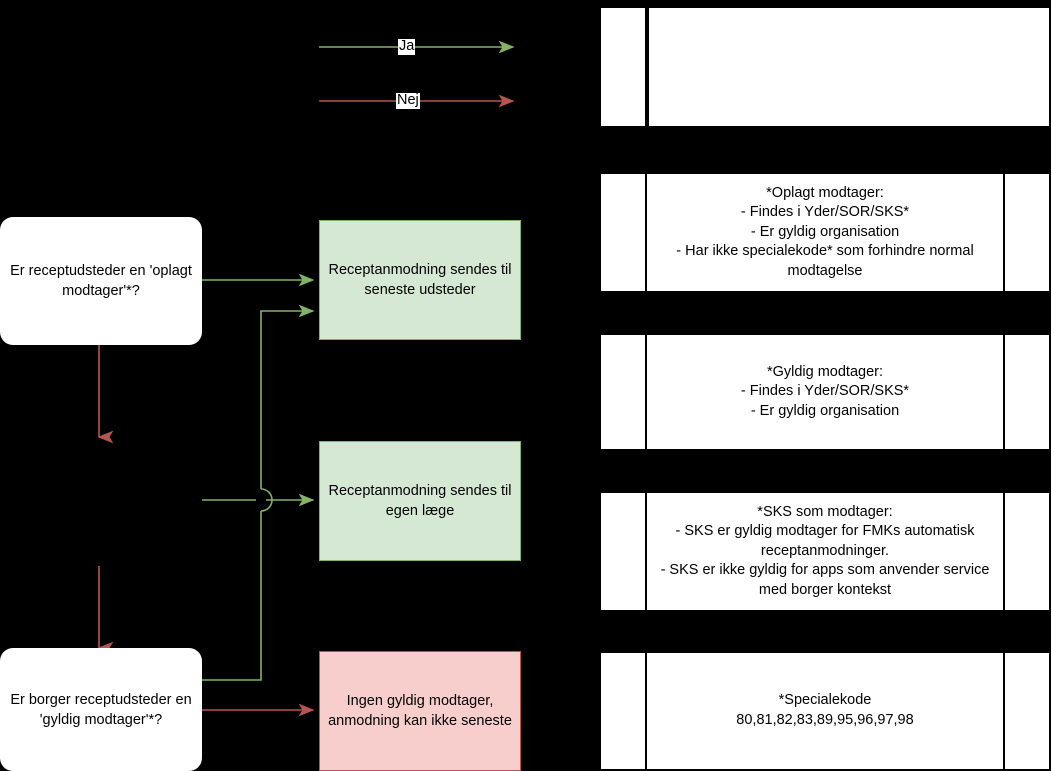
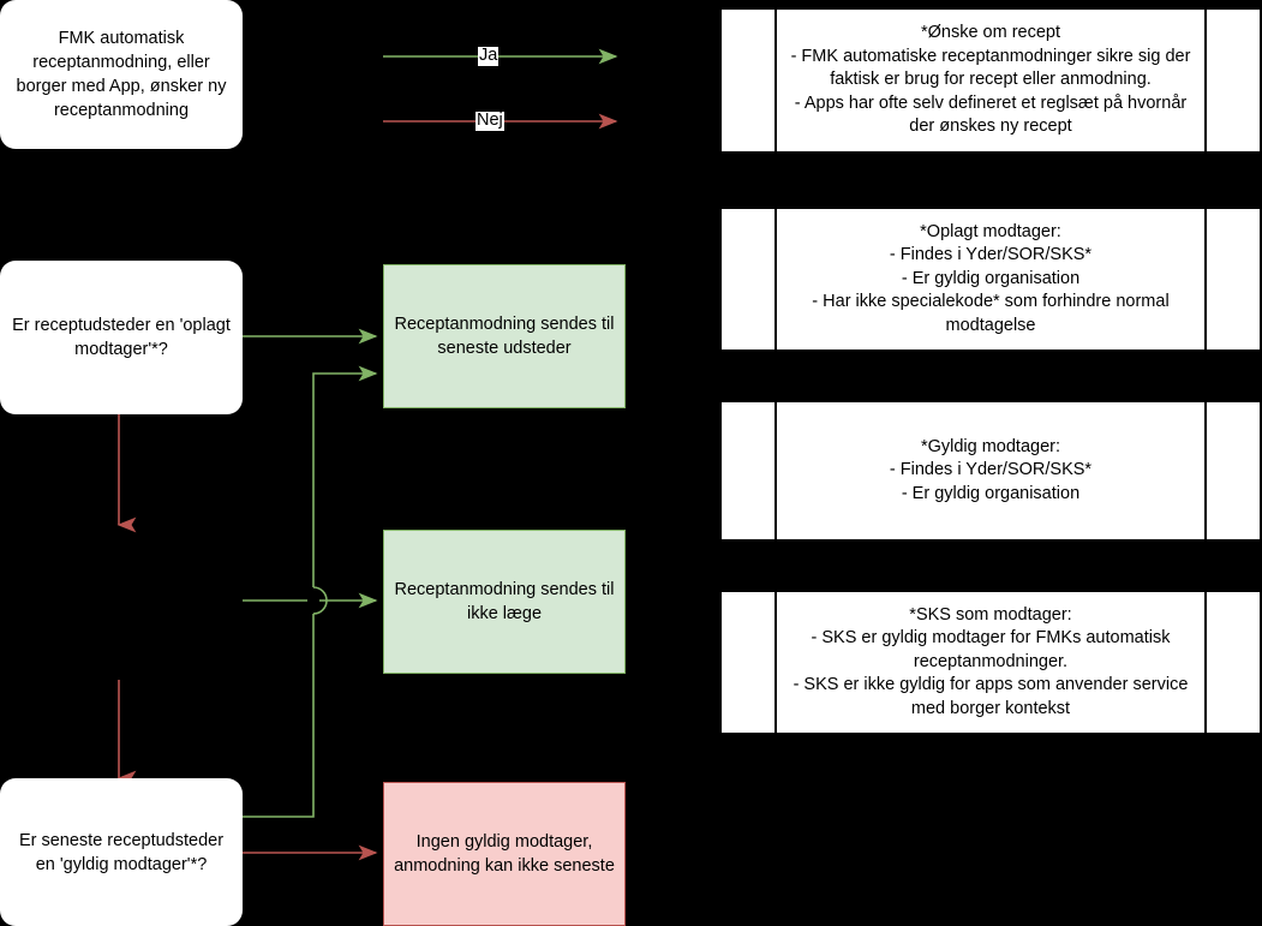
  Ja
  Nej
+ FMK automatisk receptanmodning, eller borger med App, ønsker ny receptanmodning
  Er receptudsteder en 'oplagt modtager'*?
  Receptanmodning sendes til seneste udsteder
- Receptanmodning sendes til egen læge
+ Receptanmodning sendes til ikke læge
- Er borger receptudsteder en 'gyldig modtager'*?
+ Er seneste receptudsteder en 'gyldig modtager'*?
  Ingen gyldig modtager, anmodning kan ikke seneste
+ *Ønske om recept
+ - FMK automatiske receptanmodninger sikre sig der faktisk er brug for recept eller anmodning.
+ - Apps har ofte selv defineret et reglsæt på hvornår der ønskes ny recept
  *Oplagt modtager:
  - Findes i Yder/SOR/SKS*
  - Er gyldig organisation
  - Har ikke specialekode* som forhindre normal modtagelse
  *Gyldig modtager:
  - Findes i Yder/SOR/SKS*
  - Er gyldig organisation
  *SKS som modtager:
  - SKS er gyldig modtager for FMKs automatisk receptanmodninger.
  - SKS er ikke gyldig for apps som anvender service med borger kontekst
- *Specialekode
- 80,81,82,83,89,95,96,97,98
